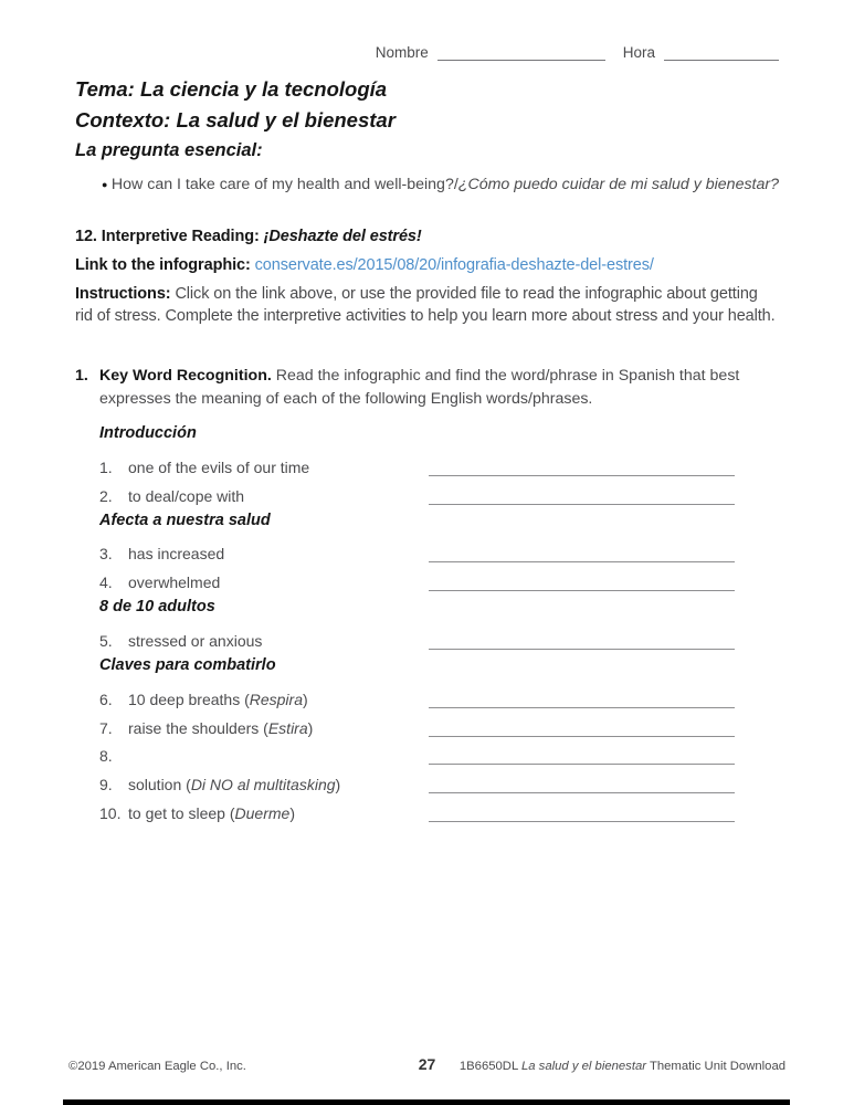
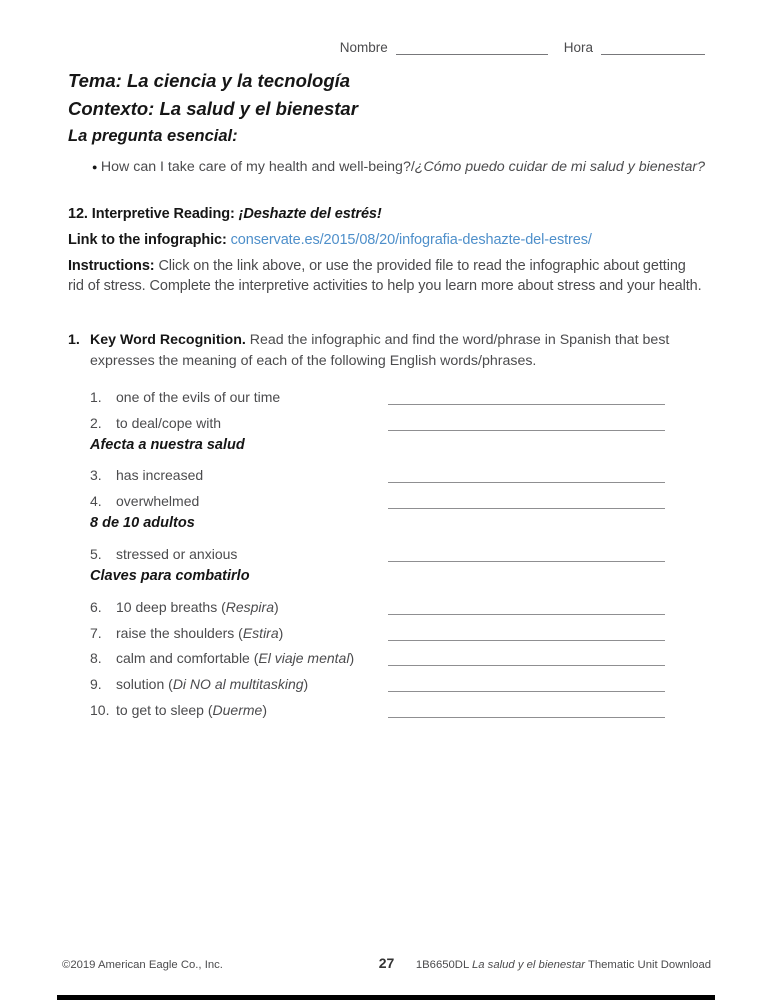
  Nombre
  Hora
  Tema: La ciencia y la tecnología
  Contexto: La salud y el bienestar
  La pregunta esencial:
  ●
  How can I take care of my health and well-being?/¿Cómo puedo cuidar de mi salud y bienestar?
  12. Interpretive Reading: ¡Deshazte del estrés!
  Link to the infographic: conservate.es/2015/08/20/infografia-deshazte-del-estres/
  Instructions: Click on the link above, or use the provided file to read the infographic about getting rid of stress. Complete the interpretive activities to help you learn more about stress and your health.
  1.
  Key Word Recognition. Read the infographic and find the word/phrase in Spanish that best expresses the meaning of each of the following English words/phrases.
- Introducción
  1.
  one of the evils of our time
  2.
  to deal/cope with
  Afecta a nuestra salud
  3.
  has increased
  4.
  overwhelmed
  8 de 10 adultos
  5.
  stressed or anxious
  Claves para combatirlo
  6.
  10 deep breaths (Respira)
  7.
  raise the shoulders (Estira)
  8.
+ calm and comfortable (El viaje mental)
  9.
  solution (Di NO al multitasking)
  10.
  to get to sleep (Duerme)
  ©2019 American Eagle Co., Inc.
  27
  1B6650DL La salud y el bienestar Thematic Unit Download
